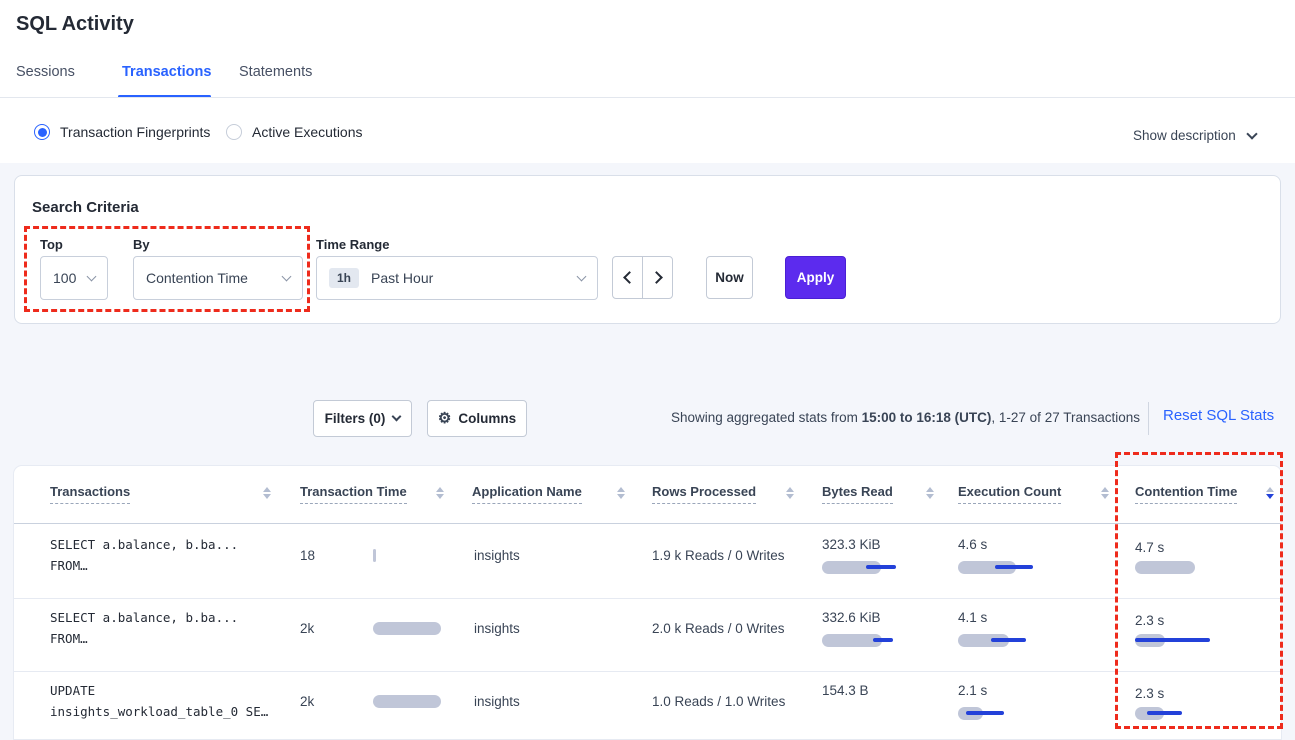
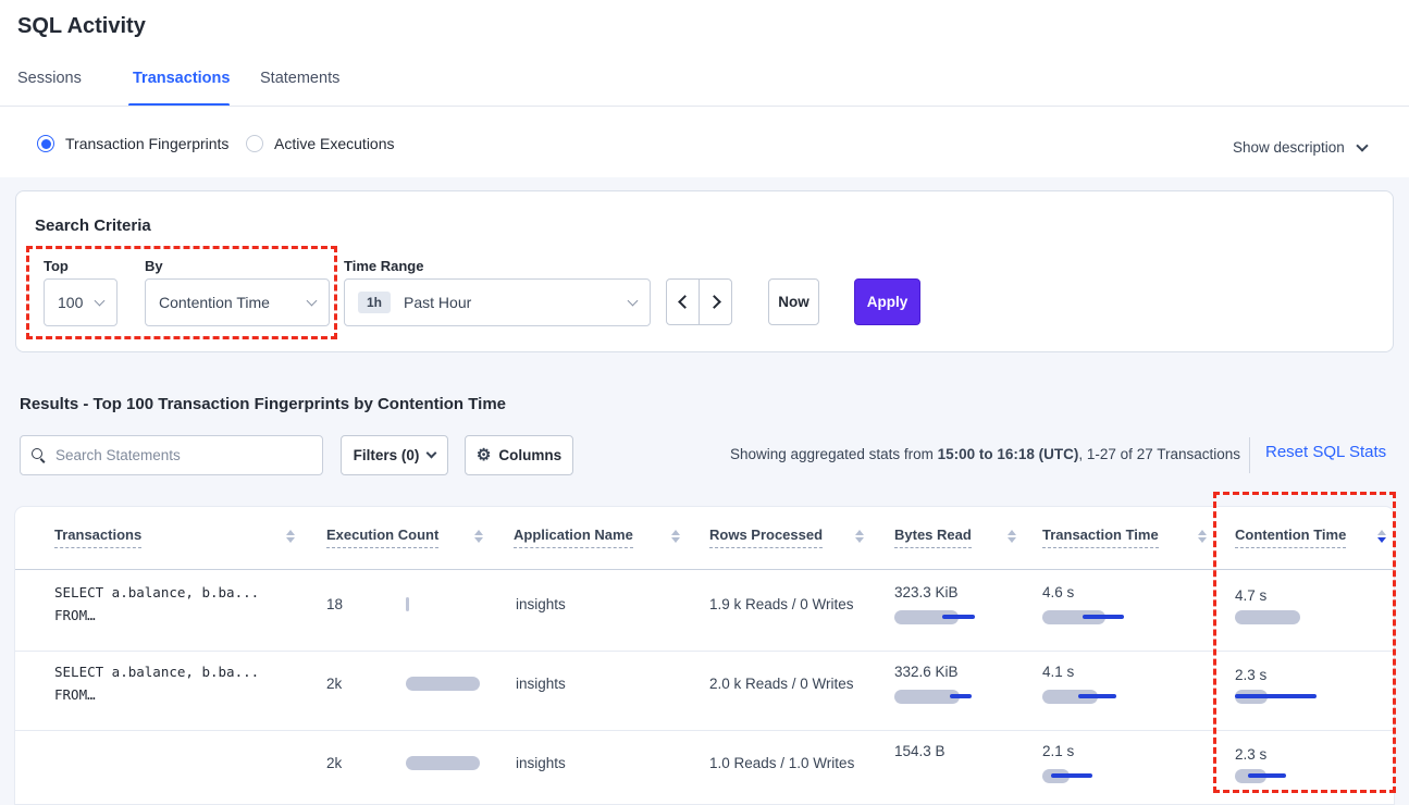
  SQL Activity
  Sessions
  Transactions
  Statements
  Transaction Fingerprints
  Active Executions
  Show description
  Search Criteria
  Top
  100
  By
  Contention Time
  Time Range
  1h
  Past Hour
  Now
  Apply
+ Results - Top 100 Transaction Fingerprints by Contention Time
+ Search Statements
  Filters (0)
  ⚙
  Columns
  Showing aggregated stats from 15:00 to 16:18 (UTC), 1-27 of 27 Transactions
  Reset SQL Stats
  Transactions
- Transaction Time
+ Execution Count
  Application Name
  Rows Processed
  Bytes Read
- Execution Count
+ Transaction Time
  Contention Time
  SELECT a.balance, b.ba...
  FROM…
  18
  insights
  1.9 k Reads / 0 Writes
  323.3 KiB
  4.6 s
  4.7 s
  SELECT a.balance, b.ba...
  FROM…
  2k
  insights
  2.0 k Reads / 0 Writes
  332.6 KiB
  4.1 s
  2.3 s
- UPDATE
- insights_workload_table_0 SE…
  2k
  insights
  1.0 Reads / 1.0 Writes
  154.3 B
  2.1 s
  2.3 s
